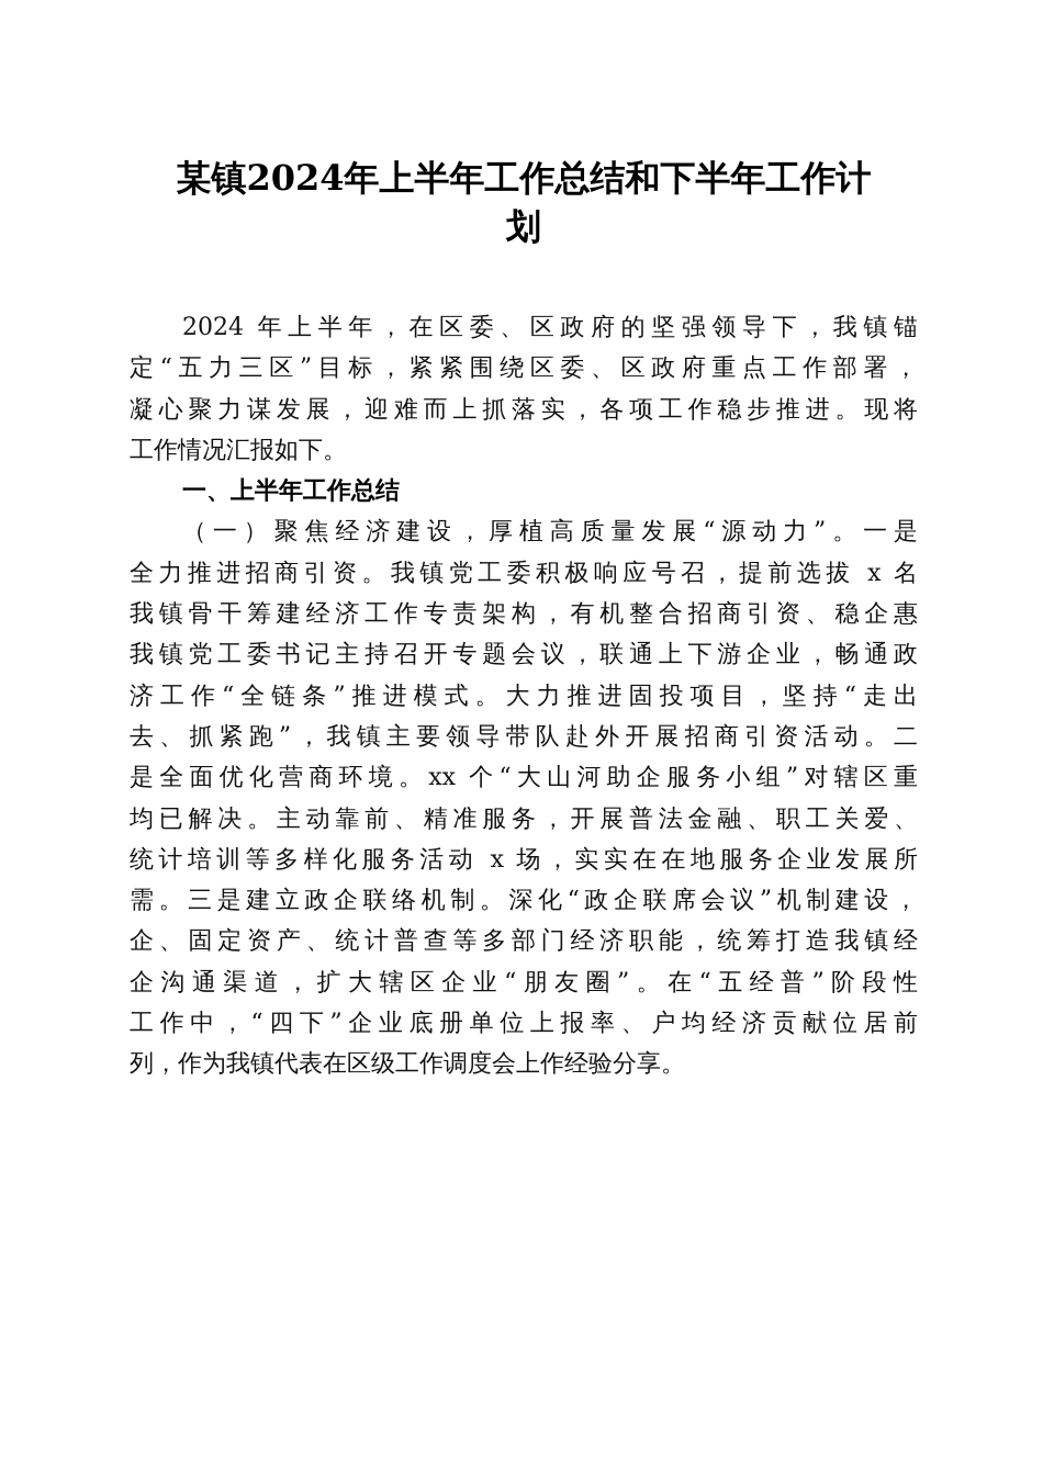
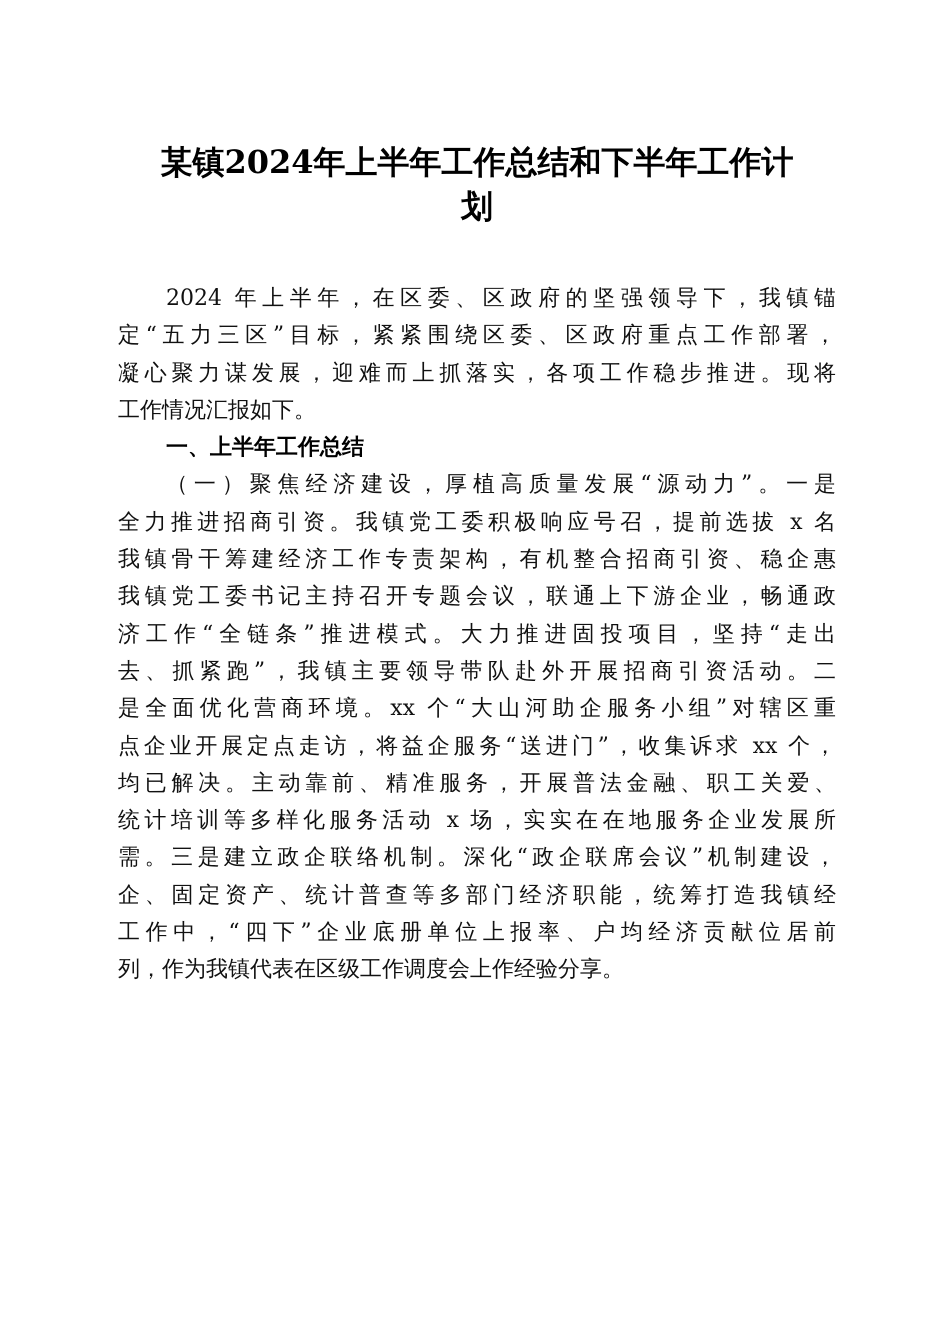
  某镇2024年上半年工作总结和下半年工作计
  划
  2024 年上半年，在区委、区政府的坚强领导下，我镇锚
  定“五力三区”目标，紧紧围绕区委、区政府重点工作部署，
  凝心聚力谋发展，迎难而上抓落实，各项工作稳步推进。现将
  工作情况汇报如下。
  一、上半年工作总结
  （一）聚焦经济建设，厚植高质量发展“源动力”。一是
  全力推进招商引资。我镇党工委积极响应号召，提前选拔 x 名
  我镇骨干筹建经济工作专责架构，有机整合招商引资、稳企惠
  我镇党工委书记主持召开专题会议，联通上下游企业，畅通政
  济工作“全链条”推进模式。大力推进固投项目，坚持“走出
  去、抓紧跑”，我镇主要领导带队赴外开展招商引资活动。二
  是全面优化营商环境。xx 个“大山河助企服务小组”对辖区重
+ 点企业开展定点走访，将益企服务“送进门”，收集诉求 xx 个，
  均已解决。主动靠前、精准服务，开展普法金融、职工关爱、
  统计培训等多样化服务活动 x 场，实实在在地服务企业发展所
  需。三是建立政企联络机制。深化“政企联席会议”机制建设，
  企、固定资产、统计普查等多部门经济职能，统筹打造我镇经
- 企沟通渠道，扩大辖区企业“朋友圈”。在“五经普”阶段性
  工作中，“四下”企业底册单位上报率、户均经济贡献位居前
  列，作为我镇代表在区级工作调度会上作经验分享。
